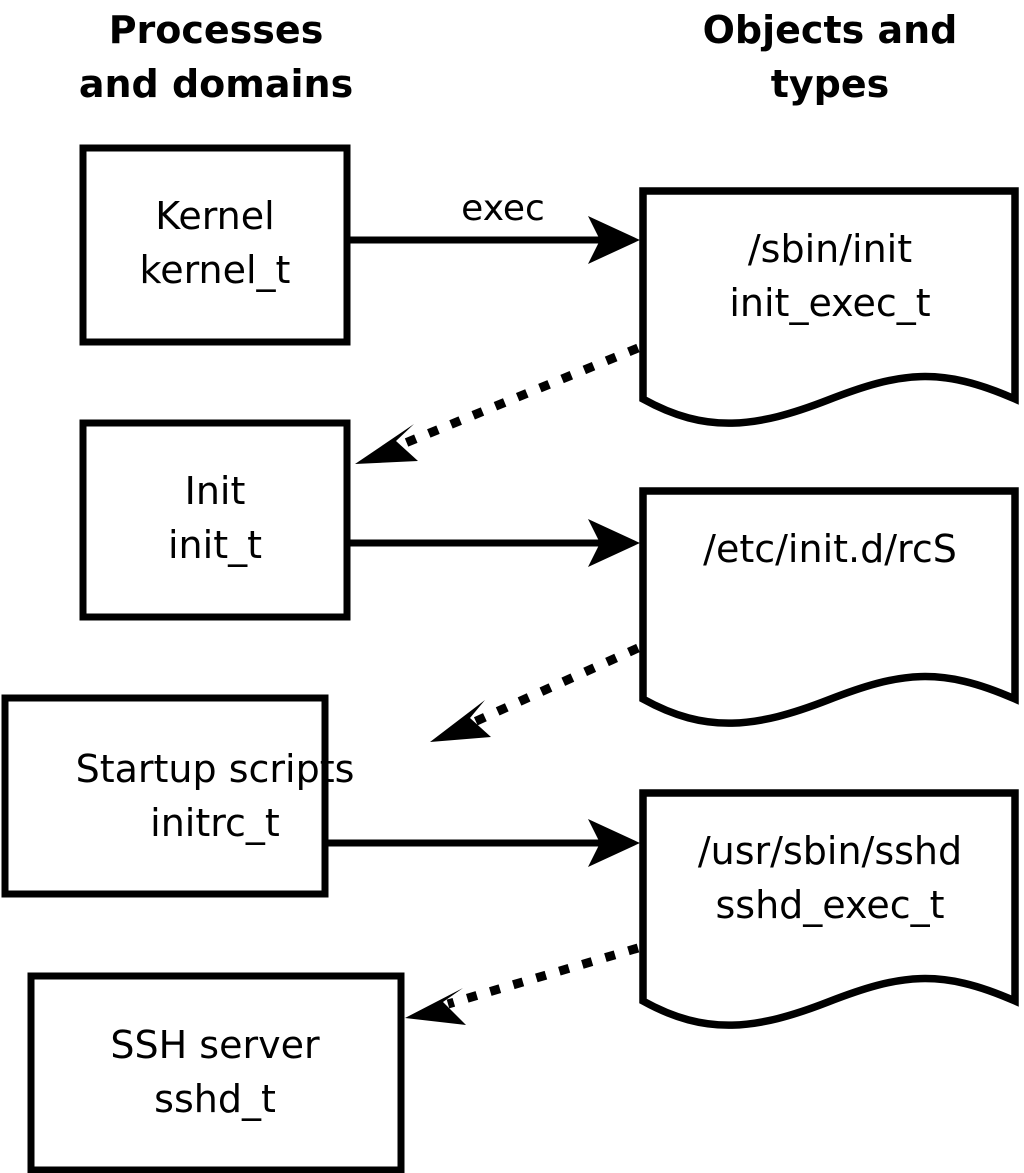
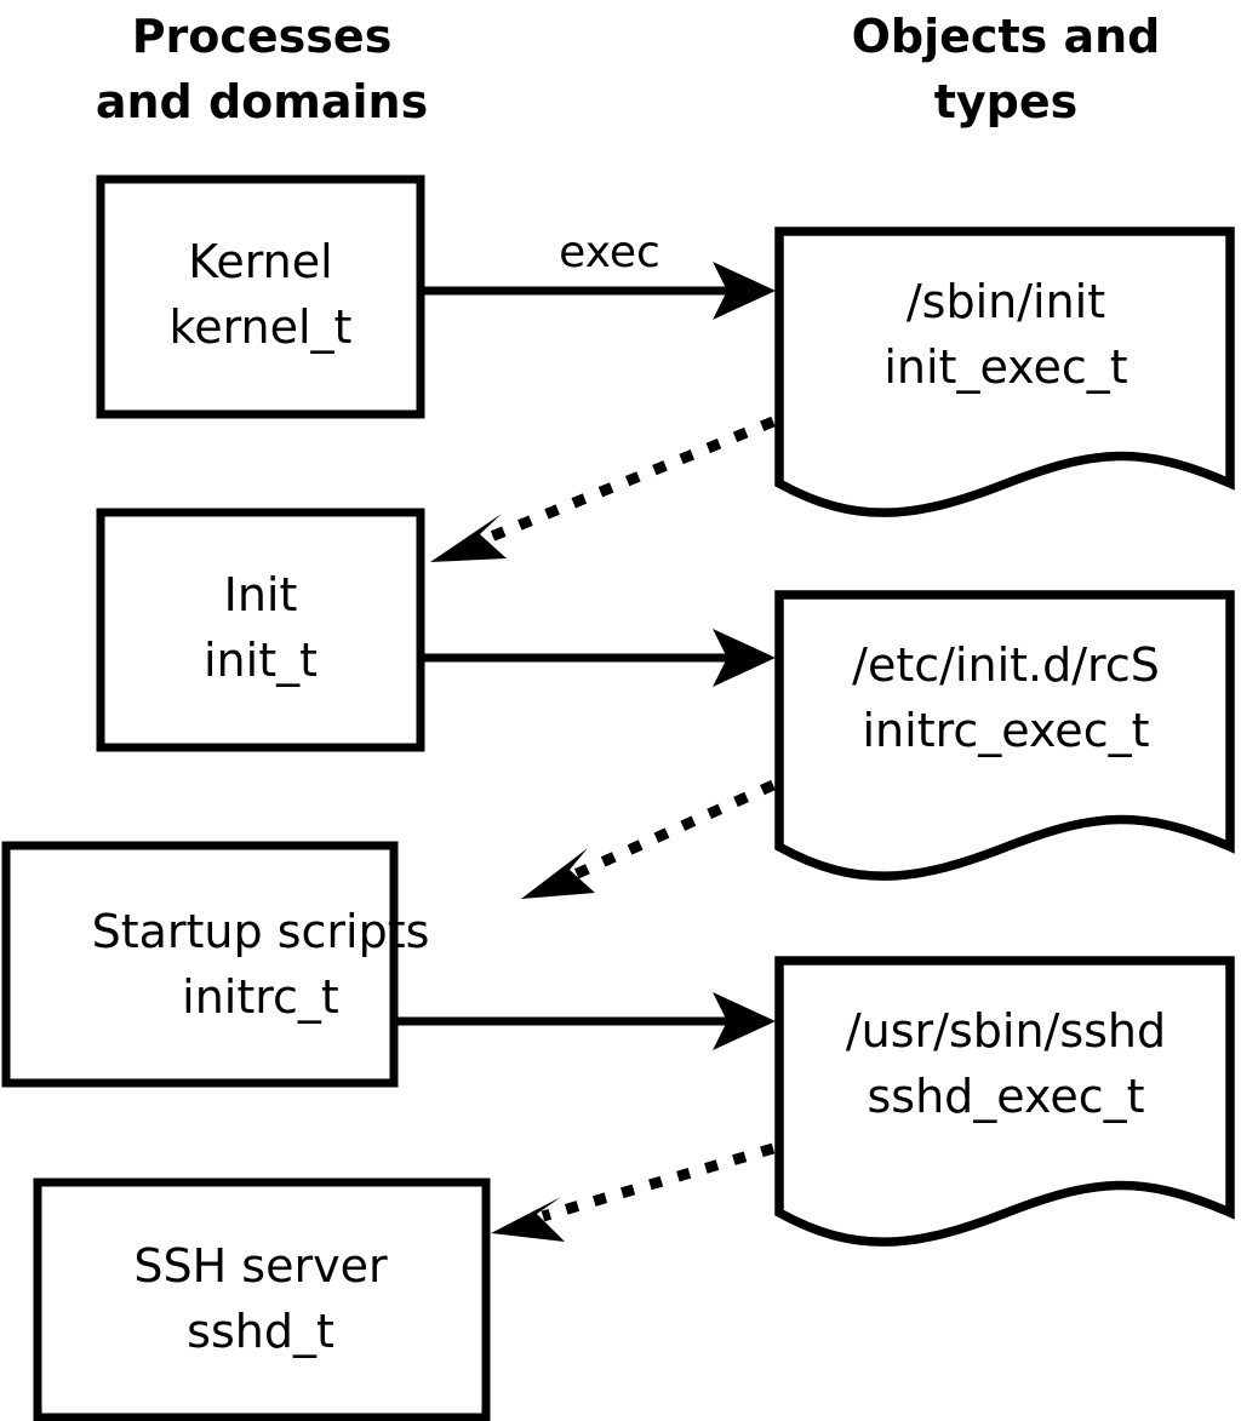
  Processes
  and domains
  Objects and
  types
  exec
  Kernel
  kernel_t
  Init
  init_t
  Startup scripts
  initrc_t
  SSH server
  sshd_t
  /sbin/init
  init_exec_t
  /etc/init.d/rcS
+ initrc_exec_t
  /usr/sbin/sshd
  sshd_exec_t
